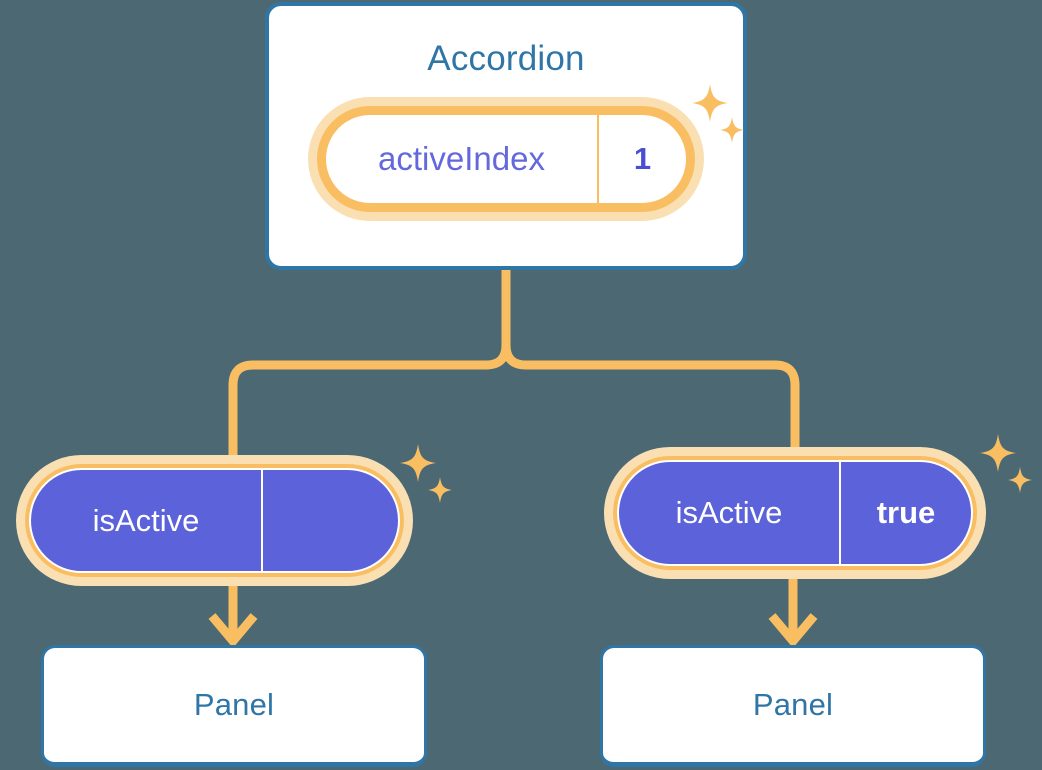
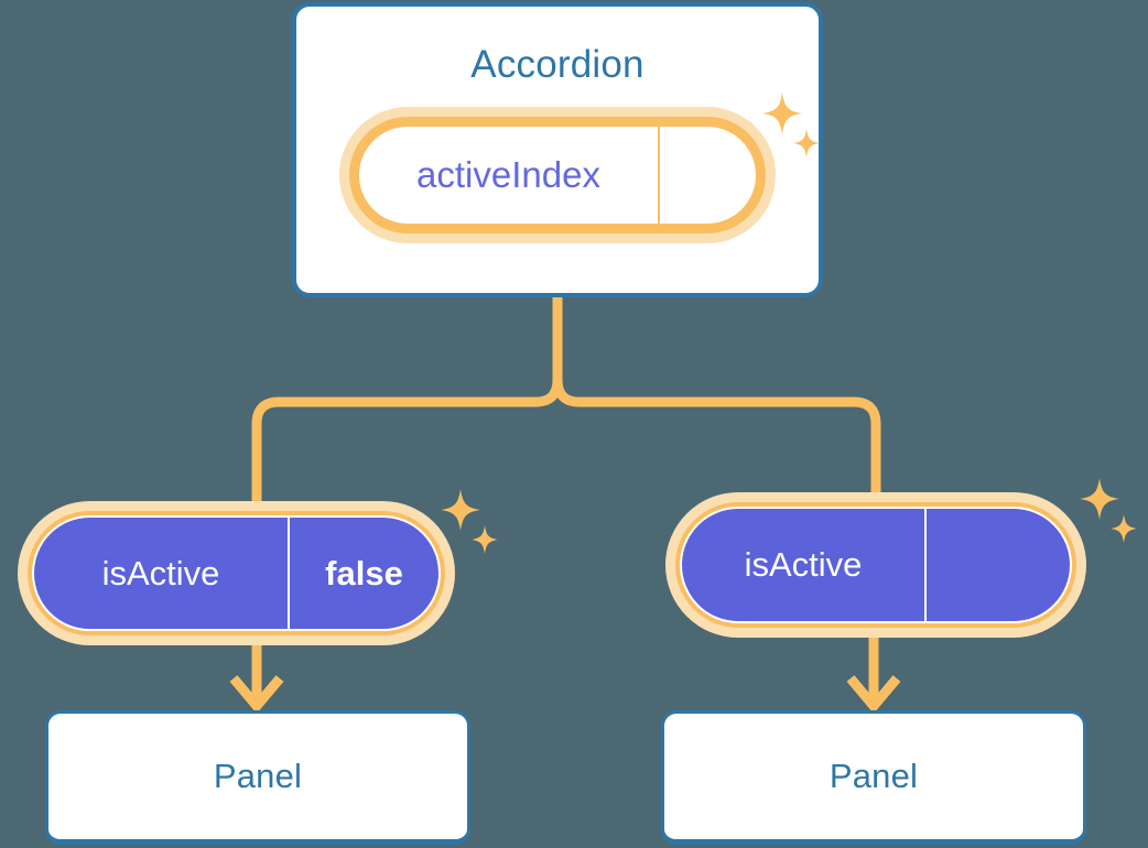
  Accordion
  activeIndex
- 1
  isActive
+ false
  isActive
- true
  Panel
  Panel
